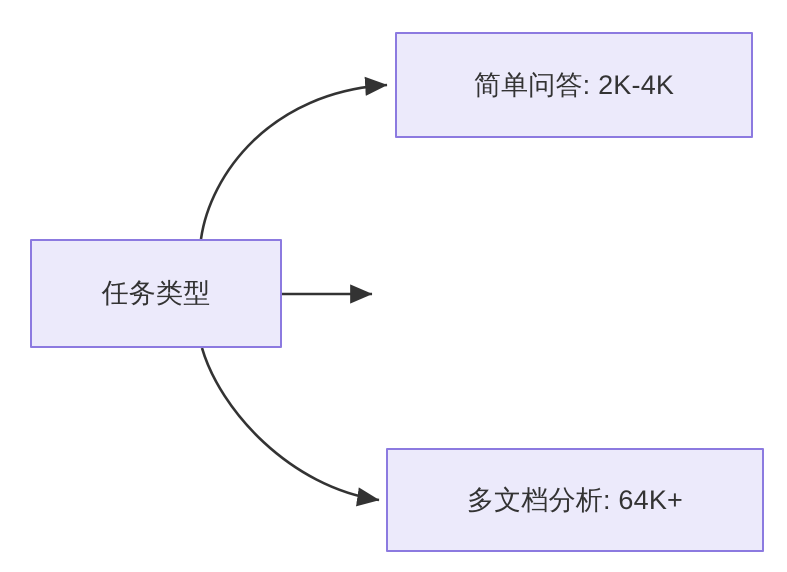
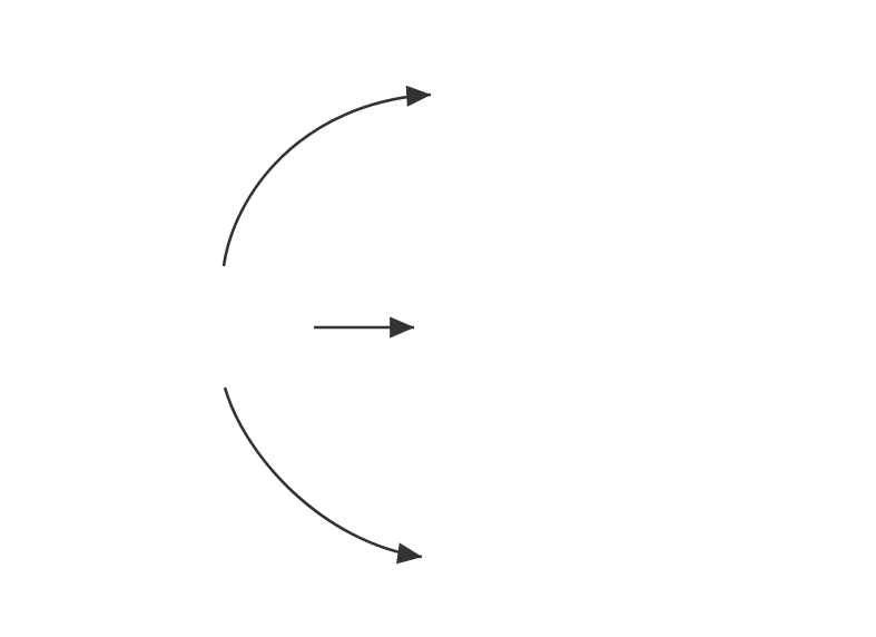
- 任务类型
- 简单问答: 2K-4K
- 多文档分析: 64K+
